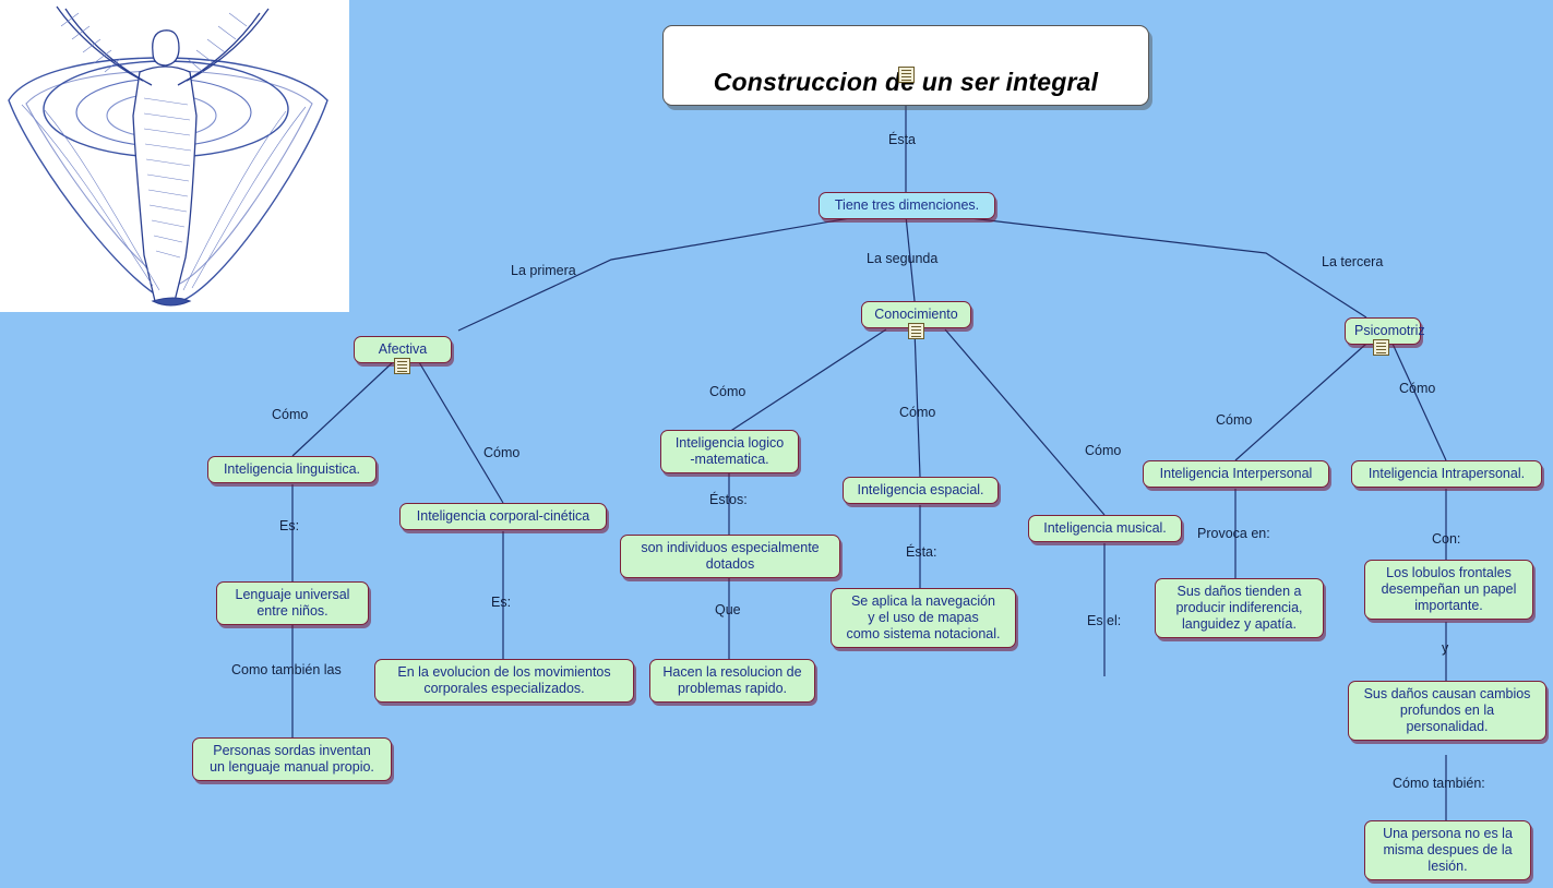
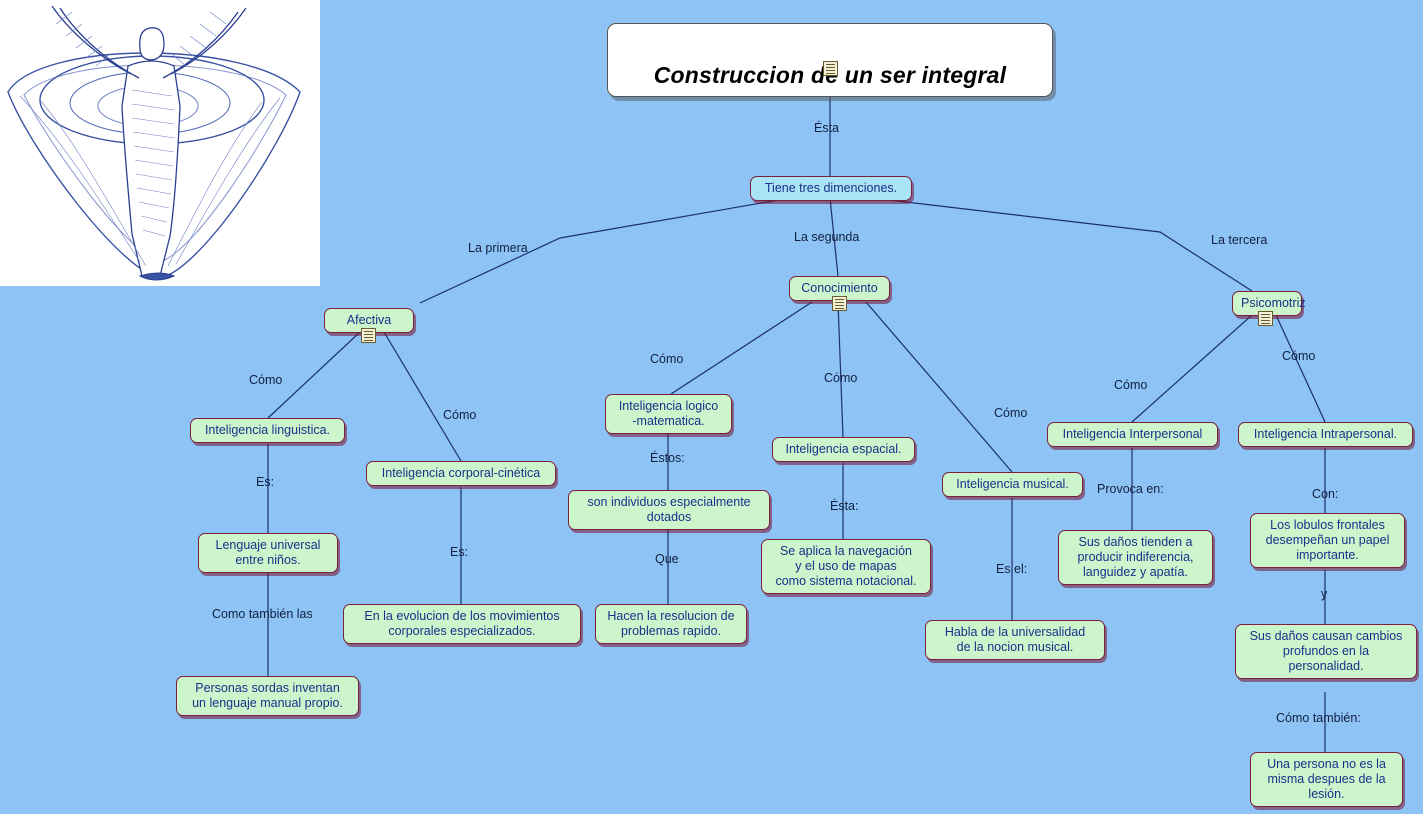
  Construccion d un ser integral
  Tiene tres dimenciones.
  Afectiva
  Conocimiento
  Psicomotriz
  Inteligencia linguistica.
  Inteligencia corporal-cinética
  Inteligencia logico
  -matematica.
  Inteligencia espacial.
  Inteligencia musical.
  Inteligencia Interpersonal
  Inteligencia Intrapersonal.
  Lenguaje universal
  entre niños.
  Personas sordas inventan
  un lenguaje manual propio.
  En la evolucion de los movimientos
  corporales especializados.
  son individuos especialmente
  dotados
  Hacen la resolucion de
  problemas rapido.
  Se aplica la navegación
  y el uso de mapas
  como sistema notacional.
+ Habla de la universalidad
+ de la nocion musical.
  Sus daños tienden a
  producir indiferencia,
  languidez y apatía.
  Los lobulos frontales
  desempeñan un papel
  importante.
  Sus daños causan cambios
  profundos en la
  personalidad.
  Una persona no es la
  misma despues de la
  lesión.
  Ésta
  La primera
  La segunda
  La tercera
  Cómo
  Cómo
  Cómo
  Cómo
  Cómo
  Cómo
  Cómo
  Es:
  Es:
  Éstos:
  Que
  Ésta:
  Es el:
  Provoca en:
  Con:
  y
  Como también las
  Cómo también:
